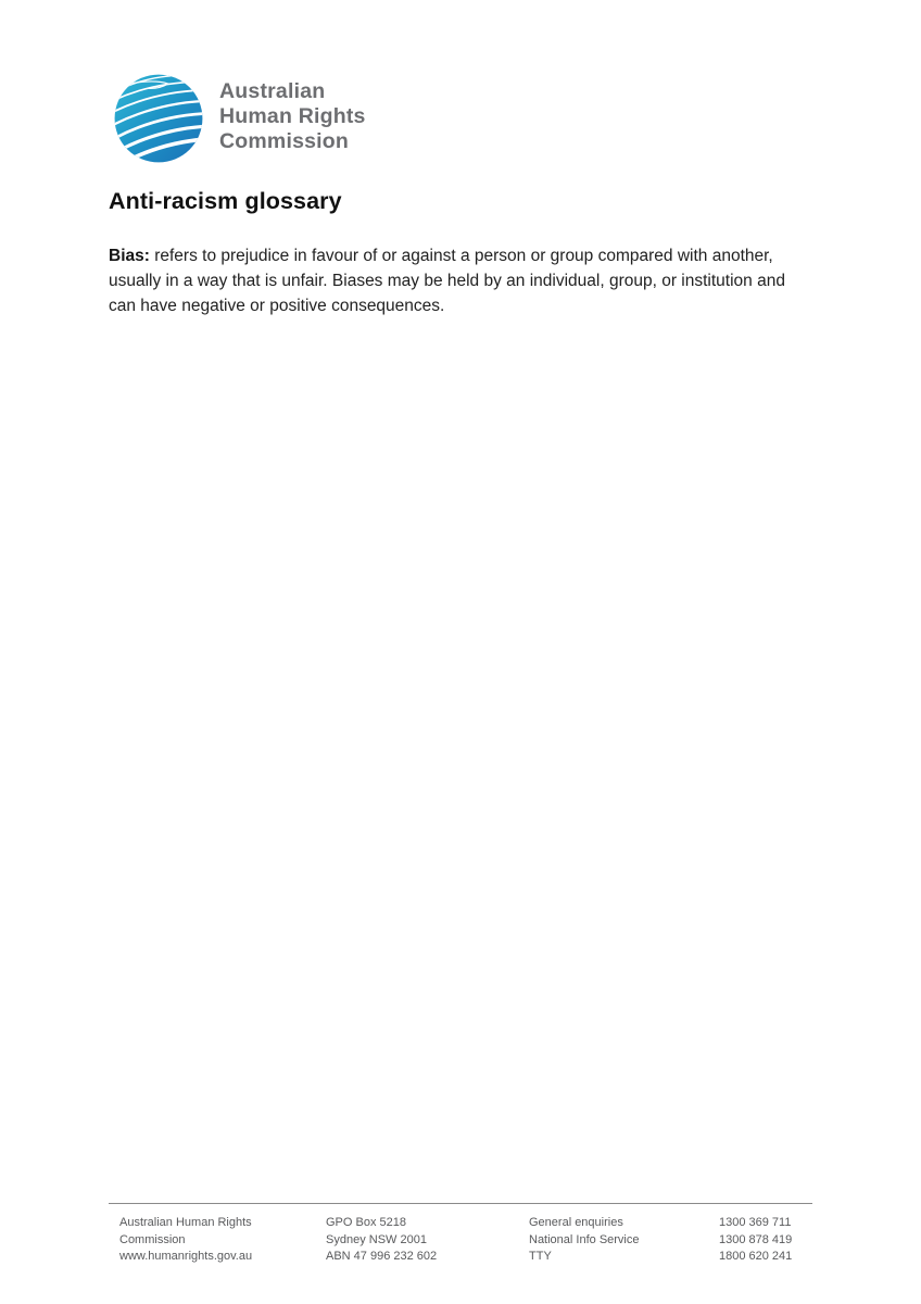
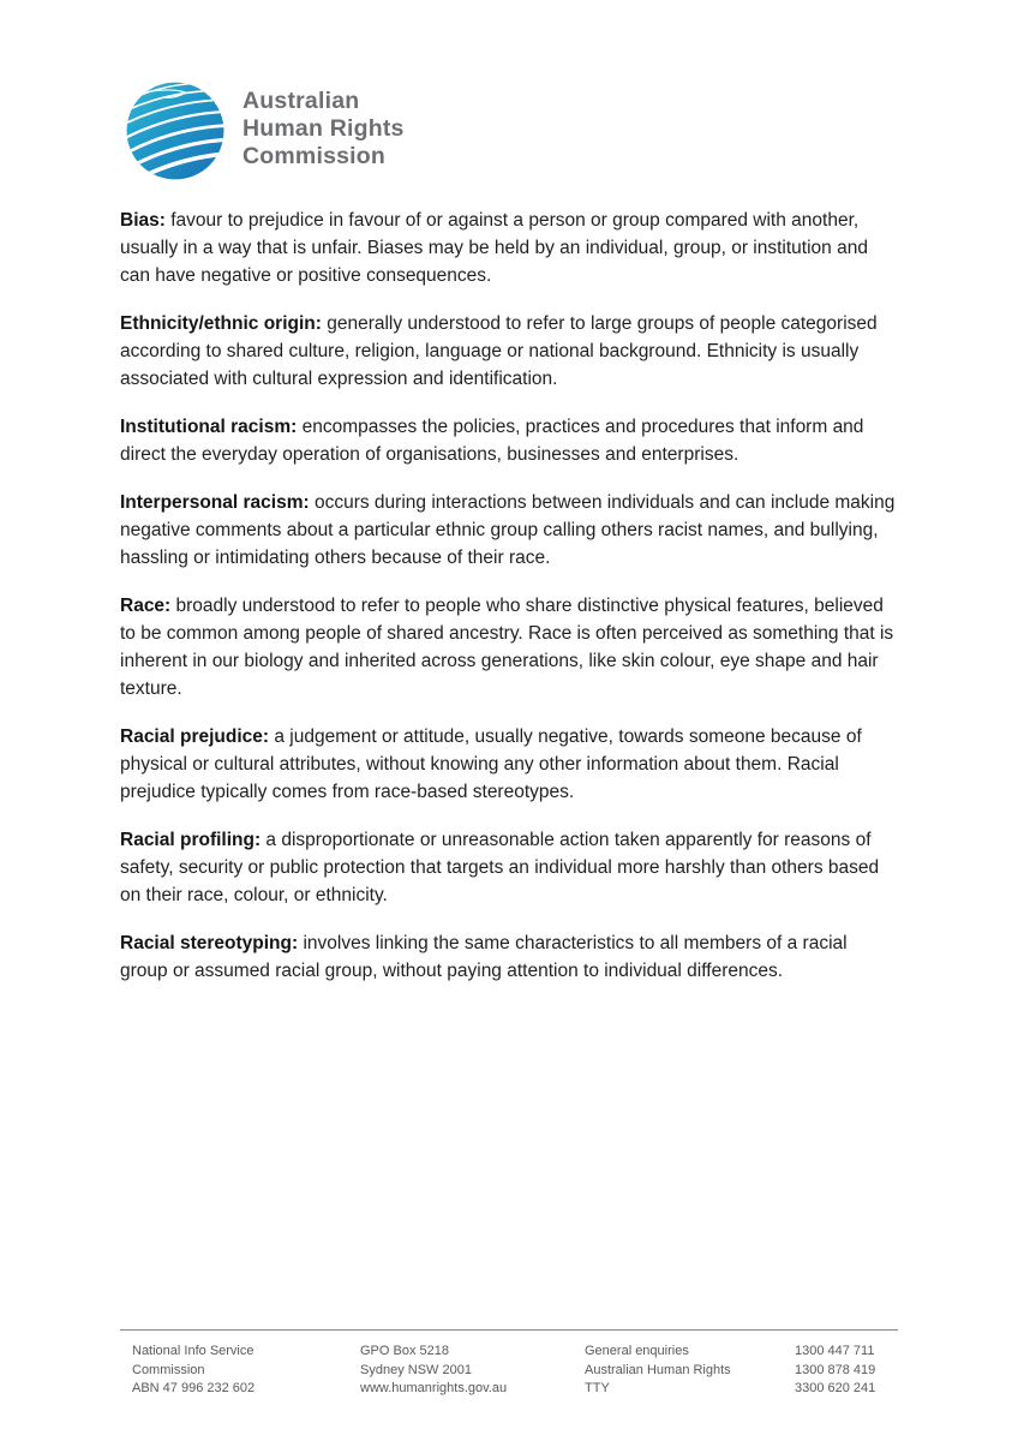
  Australian
  Human Rights
  Commission
- Anti-racism glossary
- Bias: refers to prejudice in favour of or against a person or group compared with another, usually in a way that is unfair. Biases may be held by an individual, group, or institution and can have negative or positive consequences.
+ Bias: favour to prejudice in favour of or against a person or group compared with another, usually in a way that is unfair. Biases may be held by an individual, group, or institution and can have negative or positive consequences.
+ Ethnicity/ethnic origin: generally understood to refer to large groups of people categorised according to shared culture, religion, language or national background. Ethnicity is usually associated with cultural expression and identification.
+ Institutional racism: encompasses the policies, practices and procedures that inform and direct the everyday operation of organisations, businesses and enterprises.
+ Interpersonal racism: occurs during interactions between individuals and can include making negative comments about a particular ethnic group calling others racist names, and bullying, hassling or intimidating others because of their race.
+ Race: broadly understood to refer to people who share distinctive physical features, believed to be common among people of shared ancestry. Race is often perceived as something that is inherent in our biology and inherited across generations, like skin colour, eye shape and hair texture.
+ Racial prejudice: a judgement or attitude, usually negative, towards someone because of physical or cultural attributes, without knowing any other information about them. Racial prejudice typically comes from race-based stereotypes.
+ Racial profiling: a disproportionate or unreasonable action taken apparently for reasons of safety, security or public protection that targets an individual more harshly than others based on their race, colour, or ethnicity.
+ Racial stereotyping: involves linking the same characteristics to all members of a racial group or assumed racial group, without paying attention to individual differences.
- Australian Human Rights
+ National Info Service
  Commission
- www.humanrights.gov.au
+ ABN 47 996 232 602
  GPO Box 5218
  Sydney NSW 2001
- ABN 47 996 232 602
+ www.humanrights.gov.au
  General enquiries
- National Info Service
+ Australian Human Rights
  TTY
- 1300 369 711
+ 1300 447 711
  1300 878 419
- 1800 620 241
+ 3300 620 241
